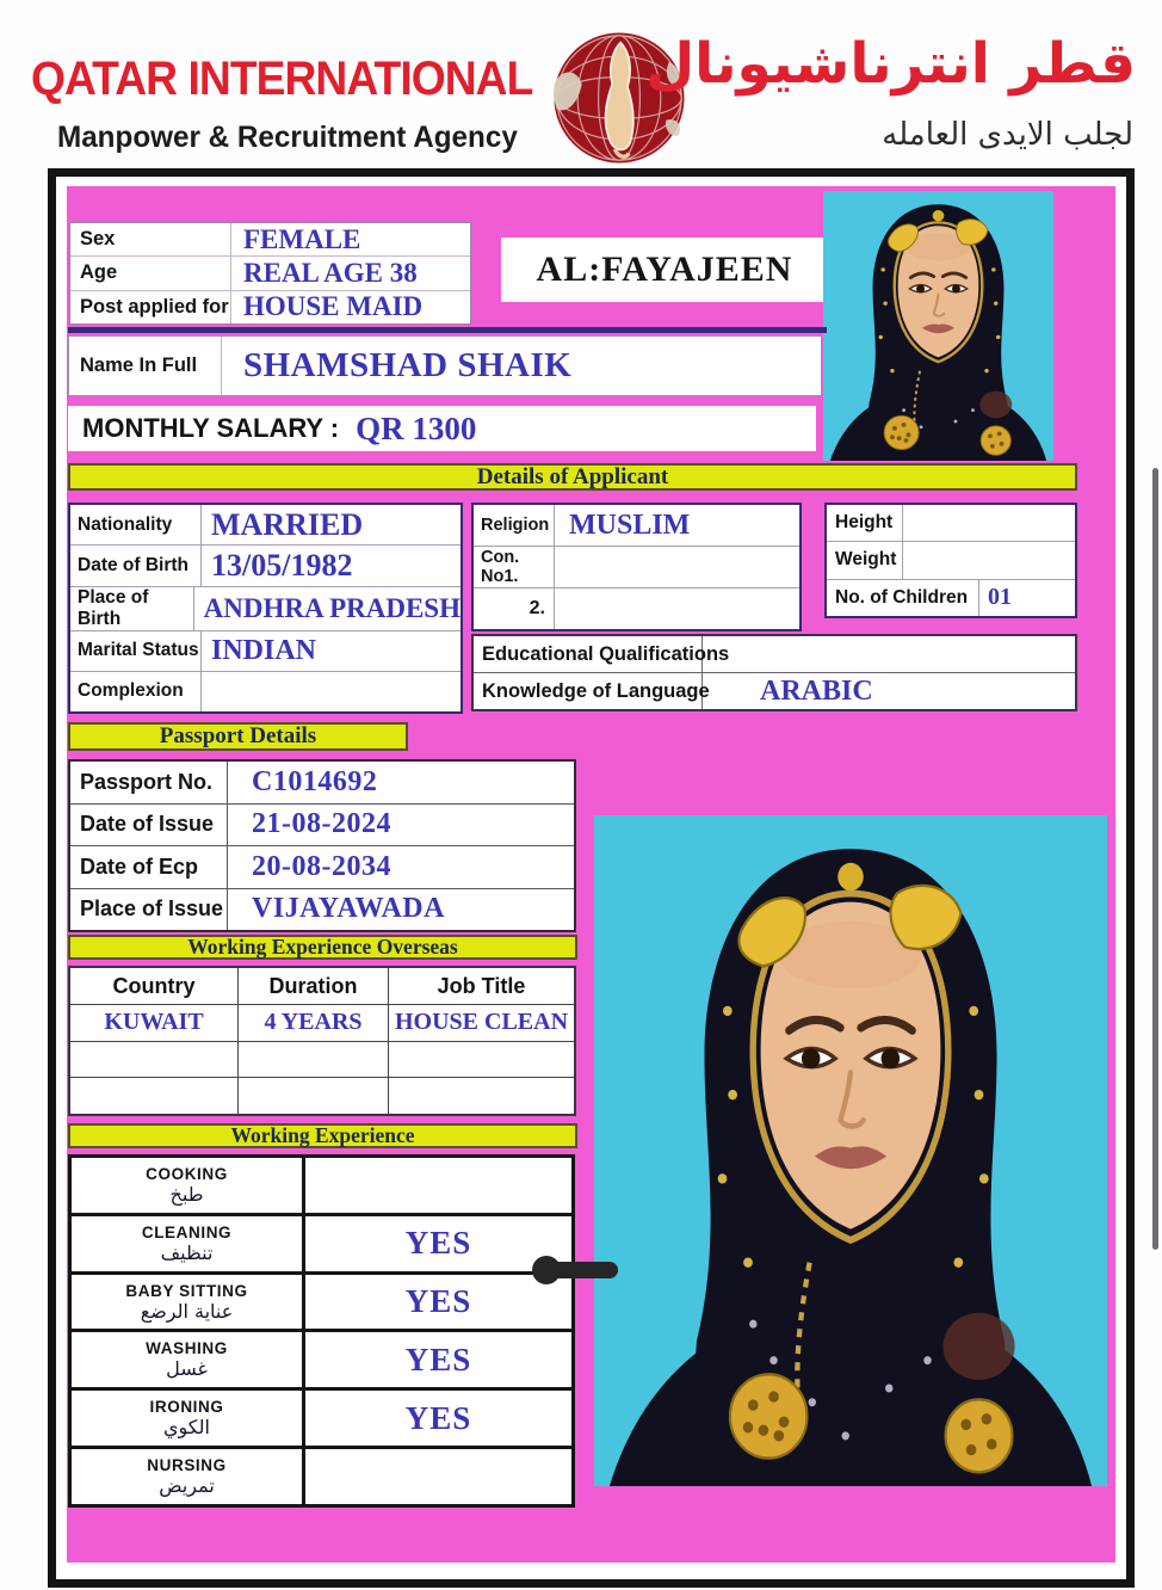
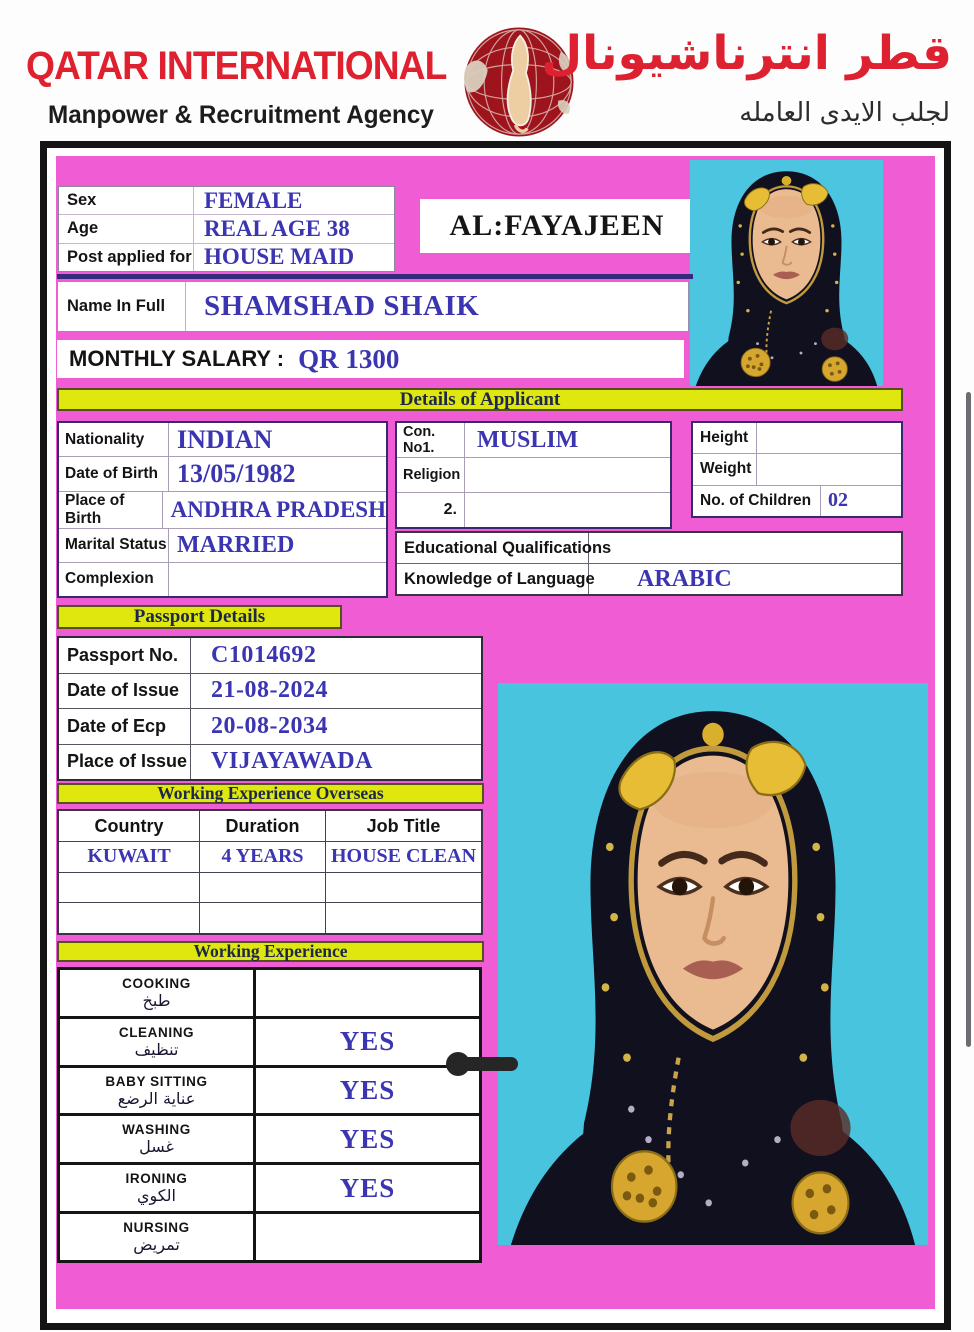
  QATAR INTERNATIONAL
  Manpower & Recruitment Agency
  قطر انترناشيونال
  لجلب الايدى العامله
  Sex
  FEMALE
  Age
  REAL AGE 38
  Post applied for
  HOUSE MAID
  AL:FAYAJEEN
  Name In Full
  SHAMSHAD SHAIK
  MONTHLY SALARY :
  QR 1300
  Details of Applicant
  Nationality
- MARRIED
+ INDIAN
  Date of Birth
  13/05/1982
  Place of Birth
  ANDHRA PRADESH
  Marital Status
- INDIAN
+ MARRIED
  Complexion
- Religion
+ Con. No1.
  MUSLIM
- Con. No1.
+ Religion
  2.
  Educational Qualificatio
  Knowledge of Languag
  ARABIC
  Height
  Weight
  No. of Children
- 01
+ 02
  Passport Details
  Passport No.
  C1014692
  Date of Issue
  21-08-2024
  Date of Ecp
  20-08-2034
  Place of Issue
  VIJAYAWADA
  Working Experience Overseas
  Country
  Duration
  Job Title
  KUWAIT
  4 YEARS
  HOUSE CLEAN
  Working Experience
  COOKING
  طبخ
  CLEANING
  تنظيف
  YES
  BABY SITTING
  عناية الرضع
  YES
  WASHING
  غسل
  YES
  IRONING
  الكوي
  YES
  NURSING
  تمريض
